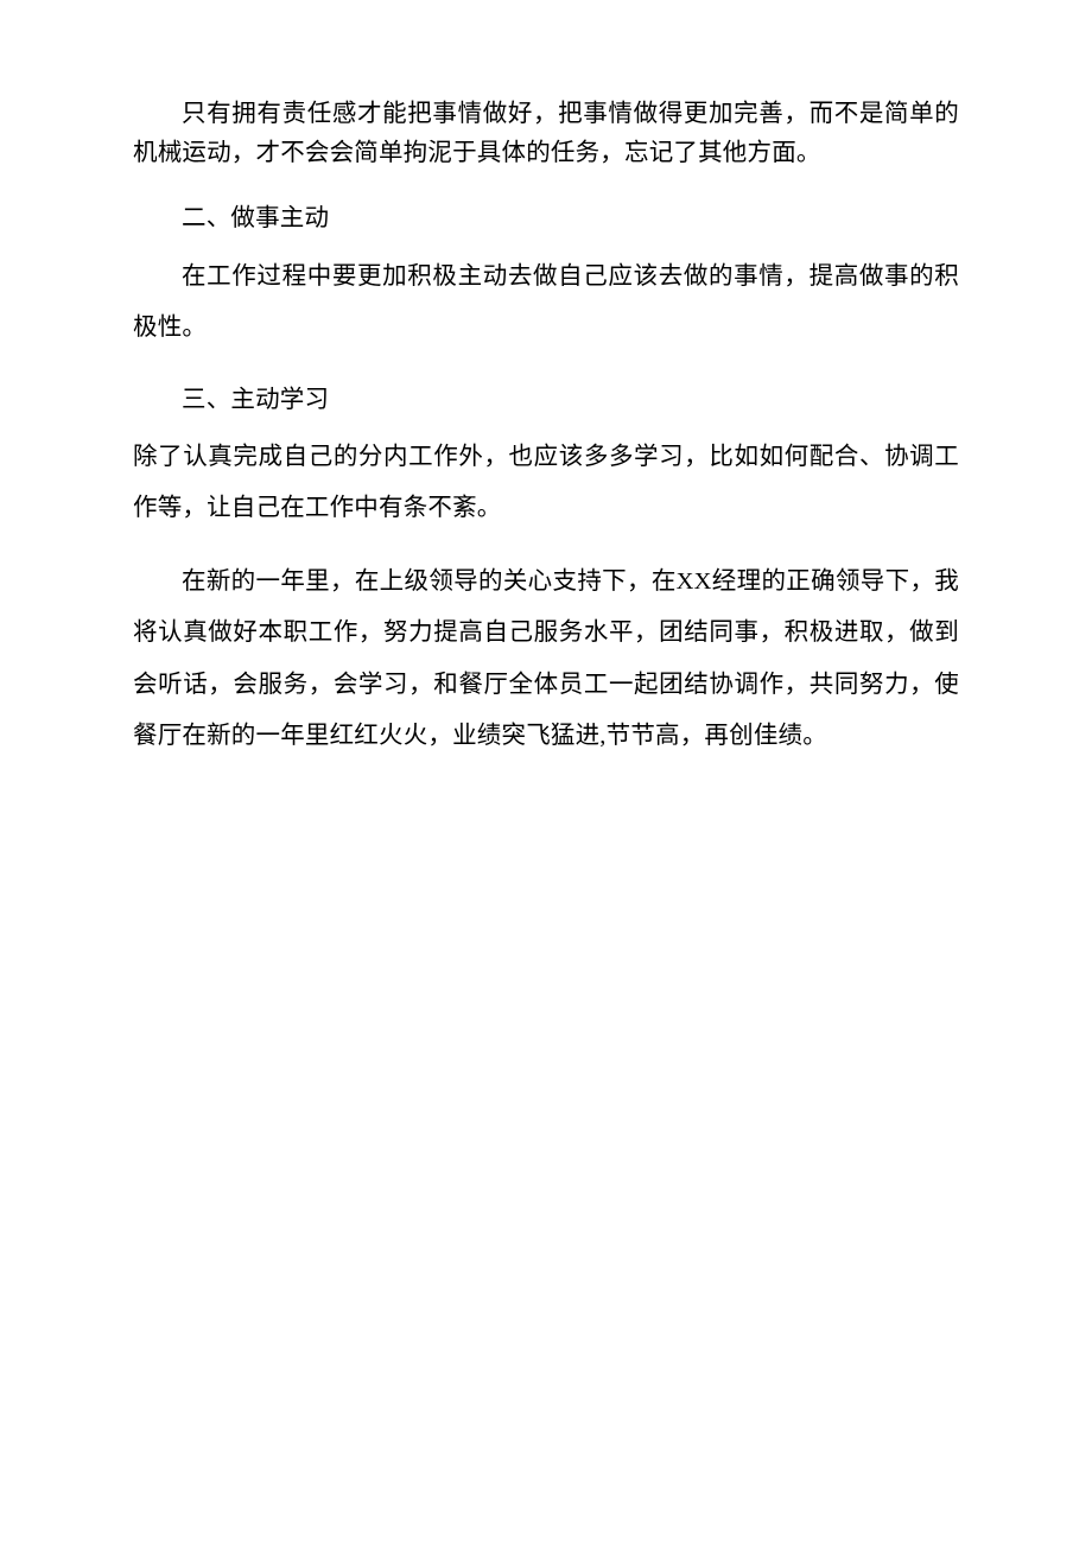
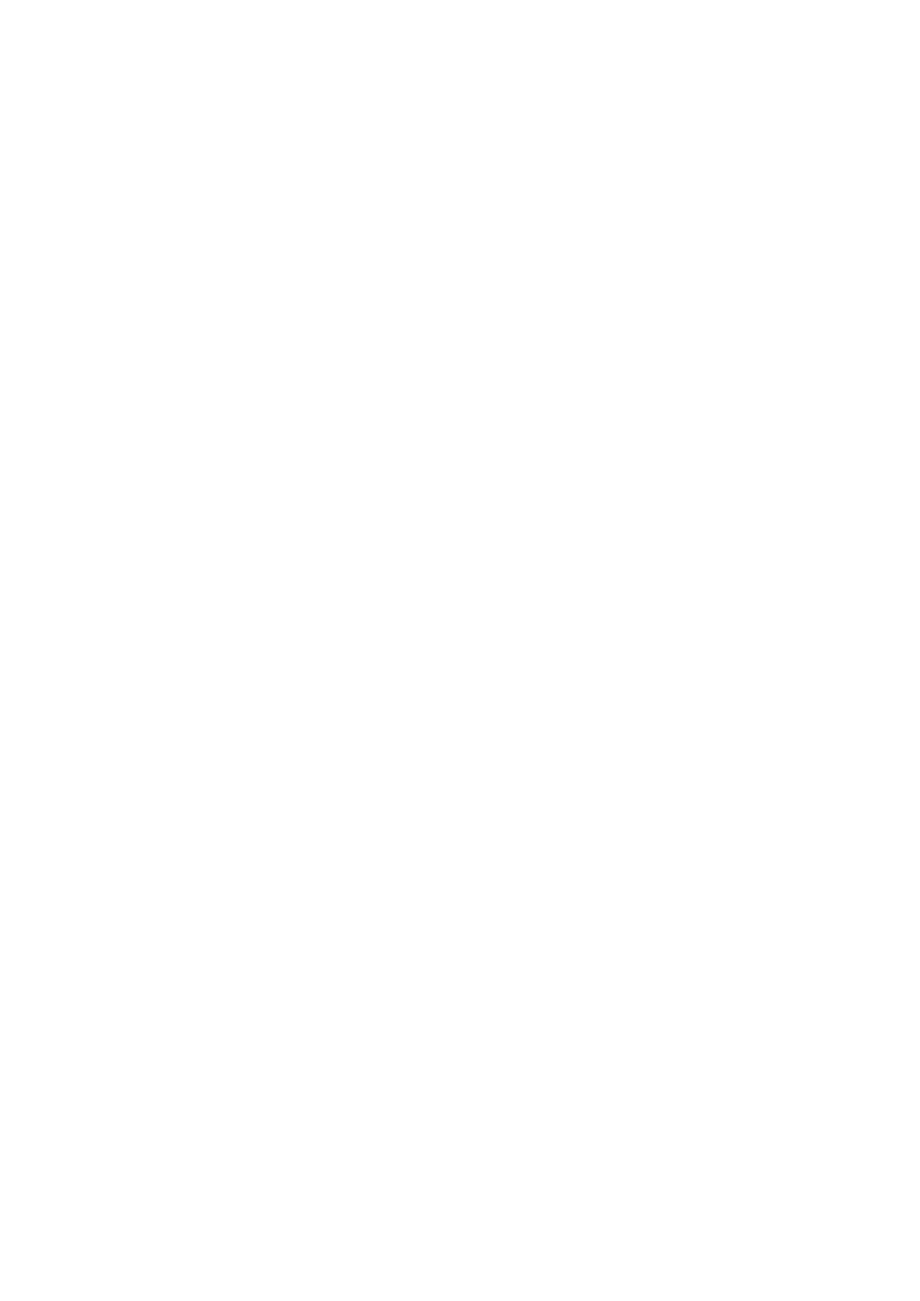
- 只有拥有责任感才能把事情做好，把事情做得更加完善，而不是简单的机械运动，才不会会简单拘泥于具体的任务，忘记了其他方面。
- 二、做事主动
- 在工作过程中要更加积极主动去做自己应该去做的事情，提高做事的积极性。
- 三、主动学习
- 除了认真完成自己的分内工作外，也应该多多学习，比如如何配合、协调工作等，让自己在工作中有条不紊。
- 在新的一年里，在上级领导的关心支持下，在XX经理的正确领导下，我将认真做好本职工作，努力提高自己服务水平，团结同事，积极进取，做到会听话，会服务，会学习，和餐厅全体员工一起团结协调作，共同努力，使餐厅在新的一年里红红火火，业绩突飞猛进,节节高，再创佳绩。
